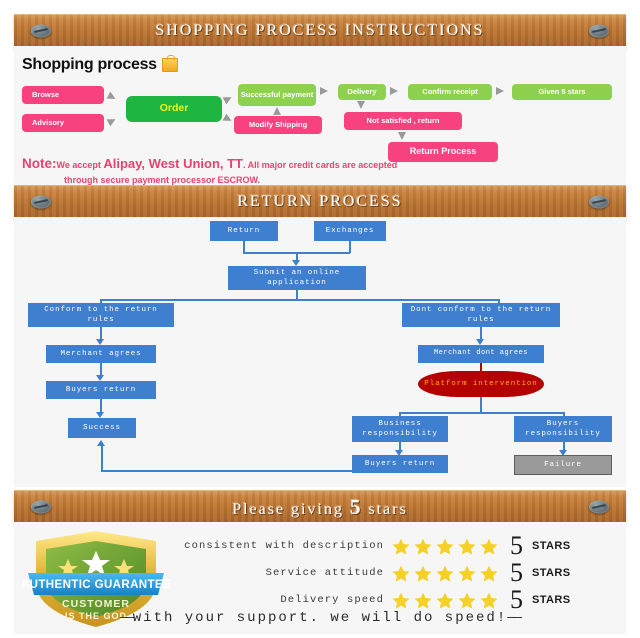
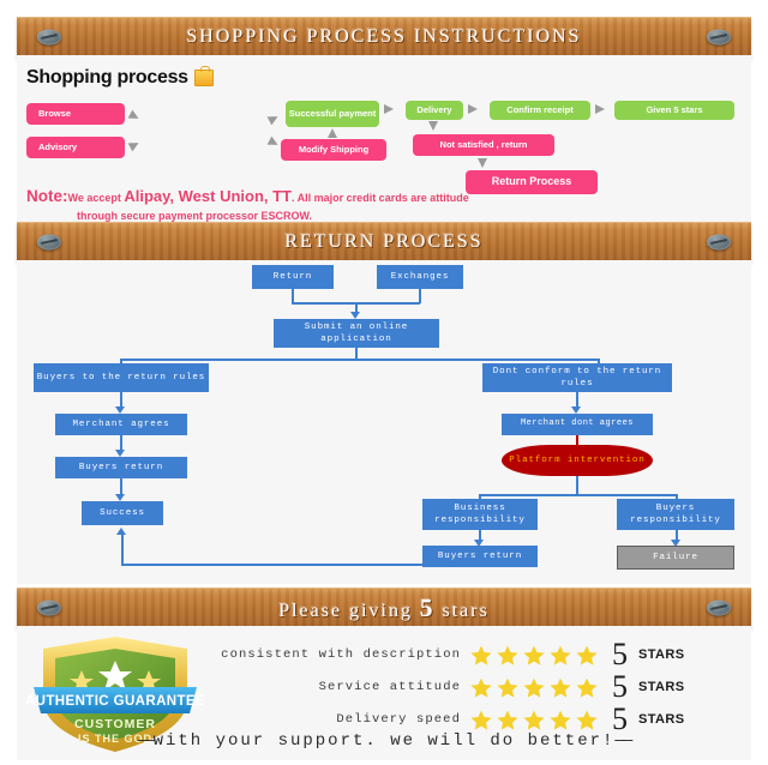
  SHOPPING PROCESS INSTRUCTIONS
  Shopping process
  Browse
  Advisory
- Order
  Successful payment
  Modify Shipping
  Delivery
  Confirm receipt
  Given 5 stars
  Not satisfied , return
  Return Process
- Note:We accept Alipay, West Union, TT. All major credit cards are accepted
+ Note:We accept Alipay, West Union, TT. All major credit cards are attitude
  through secure payment processor ESCROW.
  RETURN PROCESS
  Return
  Exchanges
  Submit an online application
- Conform to the return rules
+ Buyers to the return rules
  Merchant agrees
  Buyers return
  Success
  Dont conform to the return rules
  Merchant dont agrees
  Platform intervention
  Business responsibility
  Buyers responsibility
  Buyers return
  Failure
  Please giving 5 stars
  AUTHENTIC GUARANTEE
  CUSTOMER
  IS THE GOD
  consistent with description
  5
  STARS
  Service attitude
  5
  STARS
  Delivery speed
  5
  STARS
- ——with your support. we will do speed!——
+ ——with your support. we will do better!——
